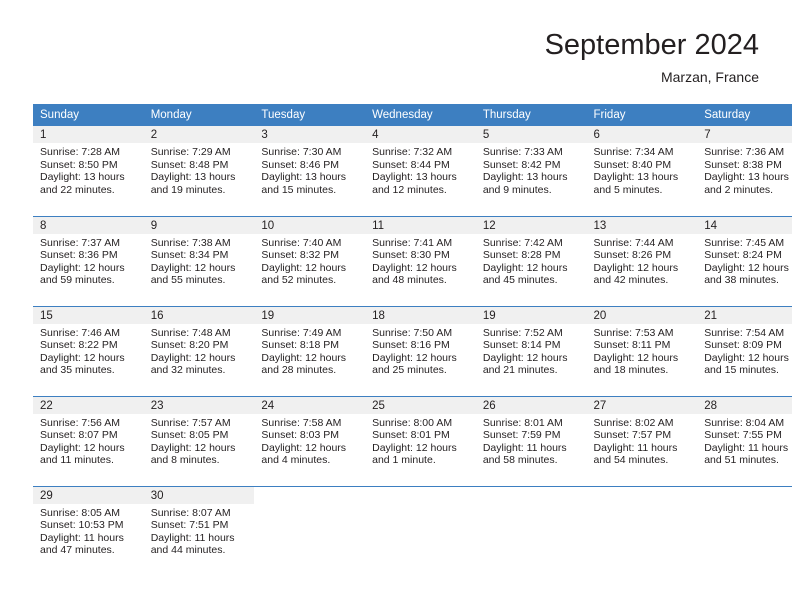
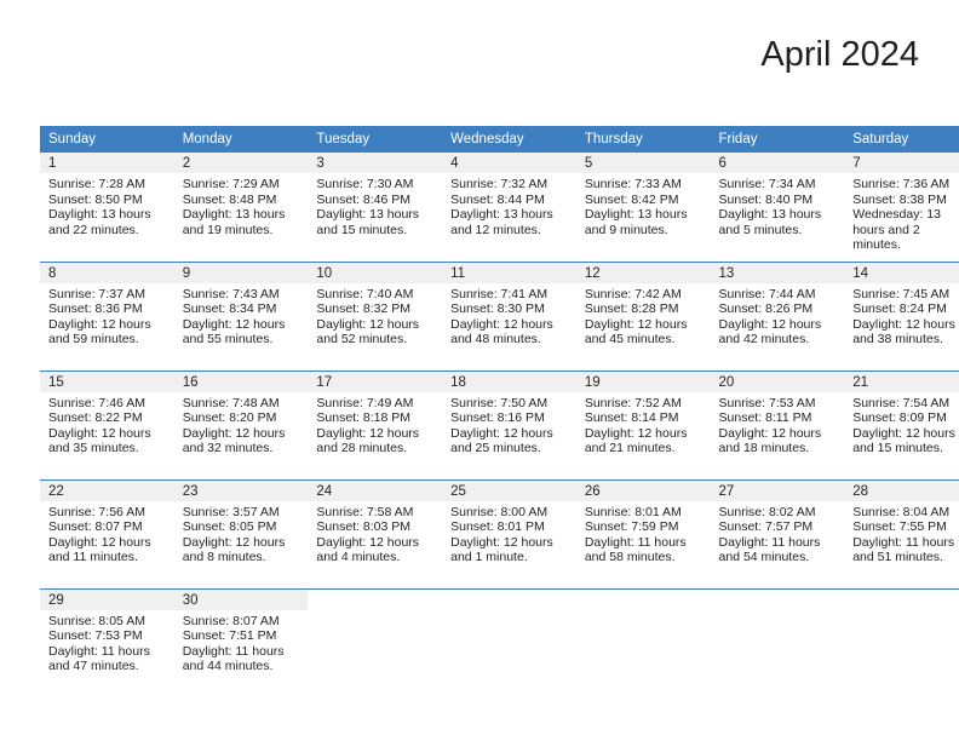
- September 2024
+ April 2024
- Marzan, France
  Sunday	Monday	Tuesday	Wednesday	Thursday	Friday	Saturday
- 1Sunrise: 7:28 AMSunset: 8:50 PMDaylight: 13 hours and 22 minutes.	2Sunrise: 7:29 AMSunset: 8:48 PMDaylight: 13 hours and 19 minutes.	3Sunrise: 7:30 AMSunset: 8:46 PMDaylight: 13 hours and 15 minutes.	4Sunrise: 7:32 AMSunset: 8:44 PMDaylight: 13 hours and 12 minutes.	5Sunrise: 7:33 AMSunset: 8:42 PMDaylight: 13 hours and 9 minutes.	6Sunrise: 7:34 AMSunset: 8:40 PMDaylight: 13 hours and 5 minutes.	7Sunrise: 7:36 AMSunset: 8:38 PMDaylight: 13 hours and 2 minutes.
+ 1Sunrise: 7:28 AMSunset: 8:50 PMDaylight: 13 hours and 22 minutes.	2Sunrise: 7:29 AMSunset: 8:48 PMDaylight: 13 hours and 19 minutes.	3Sunrise: 7:30 AMSunset: 8:46 PMDaylight: 13 hours and 15 minutes.	4Sunrise: 7:32 AMSunset: 8:44 PMDaylight: 13 hours and 12 minutes.	5Sunrise: 7:33 AMSunset: 8:42 PMDaylight: 13 hours and 9 minutes.	6Sunrise: 7:34 AMSunset: 8:40 PMDaylight: 13 hours and 5 minutes.	7Sunrise: 7:36 AMSunset: 8:38 PMWednesday: 13 hours and 2 minutes.
- 8Sunrise: 7:37 AMSunset: 8:36 PMDaylight: 12 hours and 59 minutes.	9Sunrise: 7:38 AMSunset: 8:34 PMDaylight: 12 hours and 55 minutes.	10Sunrise: 7:40 AMSunset: 8:32 PMDaylight: 12 hours and 52 minutes.	11Sunrise: 7:41 AMSunset: 8:30 PMDaylight: 12 hours and 48 minutes.	12Sunrise: 7:42 AMSunset: 8:28 PMDaylight: 12 hours and 45 minutes.	13Sunrise: 7:44 AMSunset: 8:26 PMDaylight: 12 hours and 42 minutes.	14Sunrise: 7:45 AMSunset: 8:24 PMDaylight: 12 hours and 38 minutes.
+ 8Sunrise: 7:37 AMSunset: 8:36 PMDaylight: 12 hours and 59 minutes.	9Sunrise: 7:43 AMSunset: 8:34 PMDaylight: 12 hours and 55 minutes.	10Sunrise: 7:40 AMSunset: 8:32 PMDaylight: 12 hours and 52 minutes.	11Sunrise: 7:41 AMSunset: 8:30 PMDaylight: 12 hours and 48 minutes.	12Sunrise: 7:42 AMSunset: 8:28 PMDaylight: 12 hours and 45 minutes.	13Sunrise: 7:44 AMSunset: 8:26 PMDaylight: 12 hours and 42 minutes.	14Sunrise: 7:45 AMSunset: 8:24 PMDaylight: 12 hours and 38 minutes.
- 15Sunrise: 7:46 AMSunset: 8:22 PMDaylight: 12 hours and 35 minutes.	16Sunrise: 7:48 AMSunset: 8:20 PMDaylight: 12 hours and 32 minutes.	19Sunrise: 7:49 AMSunset: 8:18 PMDaylight: 12 hours and 28 minutes.	18Sunrise: 7:50 AMSunset: 8:16 PMDaylight: 12 hours and 25 minutes.	19Sunrise: 7:52 AMSunset: 8:14 PMDaylight: 12 hours and 21 minutes.	20Sunrise: 7:53 AMSunset: 8:11 PMDaylight: 12 hours and 18 minutes.	21Sunrise: 7:54 AMSunset: 8:09 PMDaylight: 12 hours and 15 minutes.
+ 15Sunrise: 7:46 AMSunset: 8:22 PMDaylight: 12 hours and 35 minutes.	16Sunrise: 7:48 AMSunset: 8:20 PMDaylight: 12 hours and 32 minutes.	17Sunrise: 7:49 AMSunset: 8:18 PMDaylight: 12 hours and 28 minutes.	18Sunrise: 7:50 AMSunset: 8:16 PMDaylight: 12 hours and 25 minutes.	19Sunrise: 7:52 AMSunset: 8:14 PMDaylight: 12 hours and 21 minutes.	20Sunrise: 7:53 AMSunset: 8:11 PMDaylight: 12 hours and 18 minutes.	21Sunrise: 7:54 AMSunset: 8:09 PMDaylight: 12 hours and 15 minutes.
- 22Sunrise: 7:56 AMSunset: 8:07 PMDaylight: 12 hours and 11 minutes.	23Sunrise: 7:57 AMSunset: 8:05 PMDaylight: 12 hours and 8 minutes.	24Sunrise: 7:58 AMSunset: 8:03 PMDaylight: 12 hours and 4 minutes.	25Sunrise: 8:00 AMSunset: 8:01 PMDaylight: 12 hours and 1 minute.	26Sunrise: 8:01 AMSunset: 7:59 PMDaylight: 11 hours and 58 minutes.	27Sunrise: 8:02 AMSunset: 7:57 PMDaylight: 11 hours and 54 minutes.	28Sunrise: 8:04 AMSunset: 7:55 PMDaylight: 11 hours and 51 minutes.
+ 22Sunrise: 7:56 AMSunset: 8:07 PMDaylight: 12 hours and 11 minutes.	23Sunrise: 3:57 AMSunset: 8:05 PMDaylight: 12 hours and 8 minutes.	24Sunrise: 7:58 AMSunset: 8:03 PMDaylight: 12 hours and 4 minutes.	25Sunrise: 8:00 AMSunset: 8:01 PMDaylight: 12 hours and 1 minute.	26Sunrise: 8:01 AMSunset: 7:59 PMDaylight: 11 hours and 58 minutes.	27Sunrise: 8:02 AMSunset: 7:57 PMDaylight: 11 hours and 54 minutes.	28Sunrise: 8:04 AMSunset: 7:55 PMDaylight: 11 hours and 51 minutes.
- 29Sunrise: 8:05 AMSunset: 10:53 PMDaylight: 11 hours and 47 minutes.	30Sunrise: 8:07 AMSunset: 7:51 PMDaylight: 11 hours and 44 minutes.
+ 29Sunrise: 8:05 AMSunset: 7:53 PMDaylight: 11 hours and 47 minutes.	30Sunrise: 8:07 AMSunset: 7:51 PMDaylight: 11 hours and 44 minutes.
